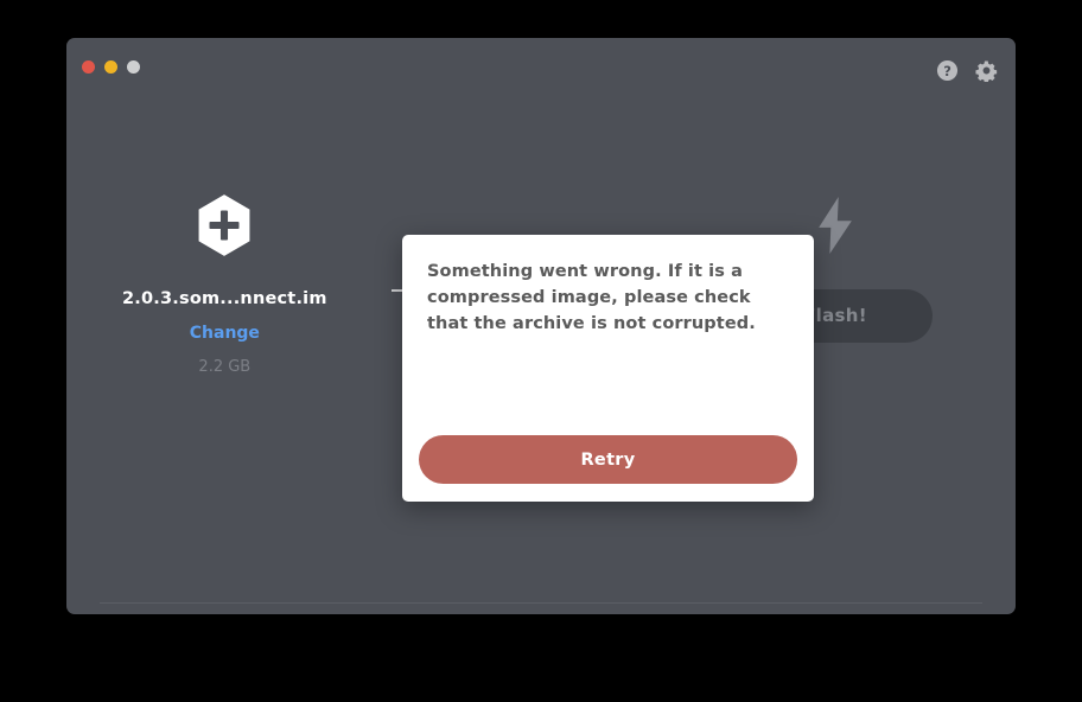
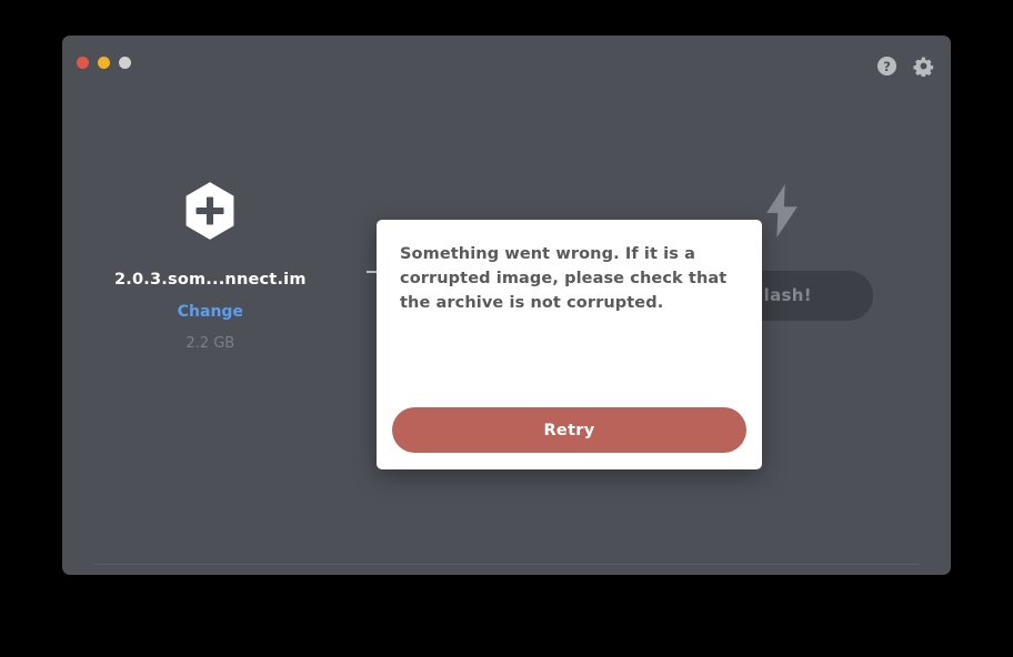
  ?
  2.0.3.som...nnect.im
  Change
  2.2 GB
  lash!
- Something went wrong. If it is a compressed image, please check that the archive is not corrupted.
+ Something went wrong. If it is a corrupted image, please check that the archive is not corrupted.
  Retry
